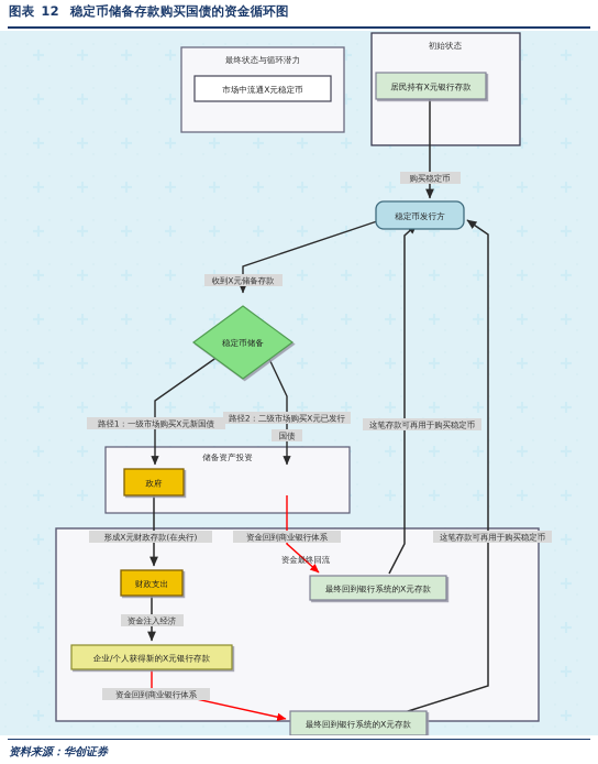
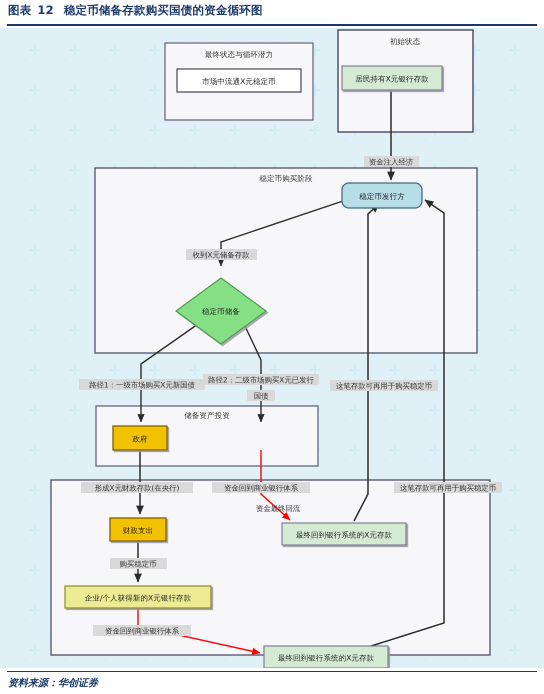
  图表 12 稳定币储备存款购买国债的资金循环图
  最终状态与循环潜力
  初始状态
+ 稳定币购买阶段
  储备资产投资
- 购买稳定币
+ 资金注入经济
  收到X元储备存款
  路径1：一级市场购买X元新国债
  路径2：二级市场购买X元已发行
  国债
  这笔存款可再用于购买稳定币
  这笔存款可再用于购买稳定币
  形成X元财政存款(在央行)
  资金回到商业银行体系
  资金最终回流
- 资金注入经济
+ 购买稳定币
  资金回到商业银行体系
  市场中流通X元稳定币
  居民持有X元银行存款
  稳定币发行方
  稳定币储备
  政府
  财政支出
  企业/个人获得新的X元银行存款
  最终回到银行系统的X元存款
  最终回到银行系统的X元存款
  资料来源：华创证券
